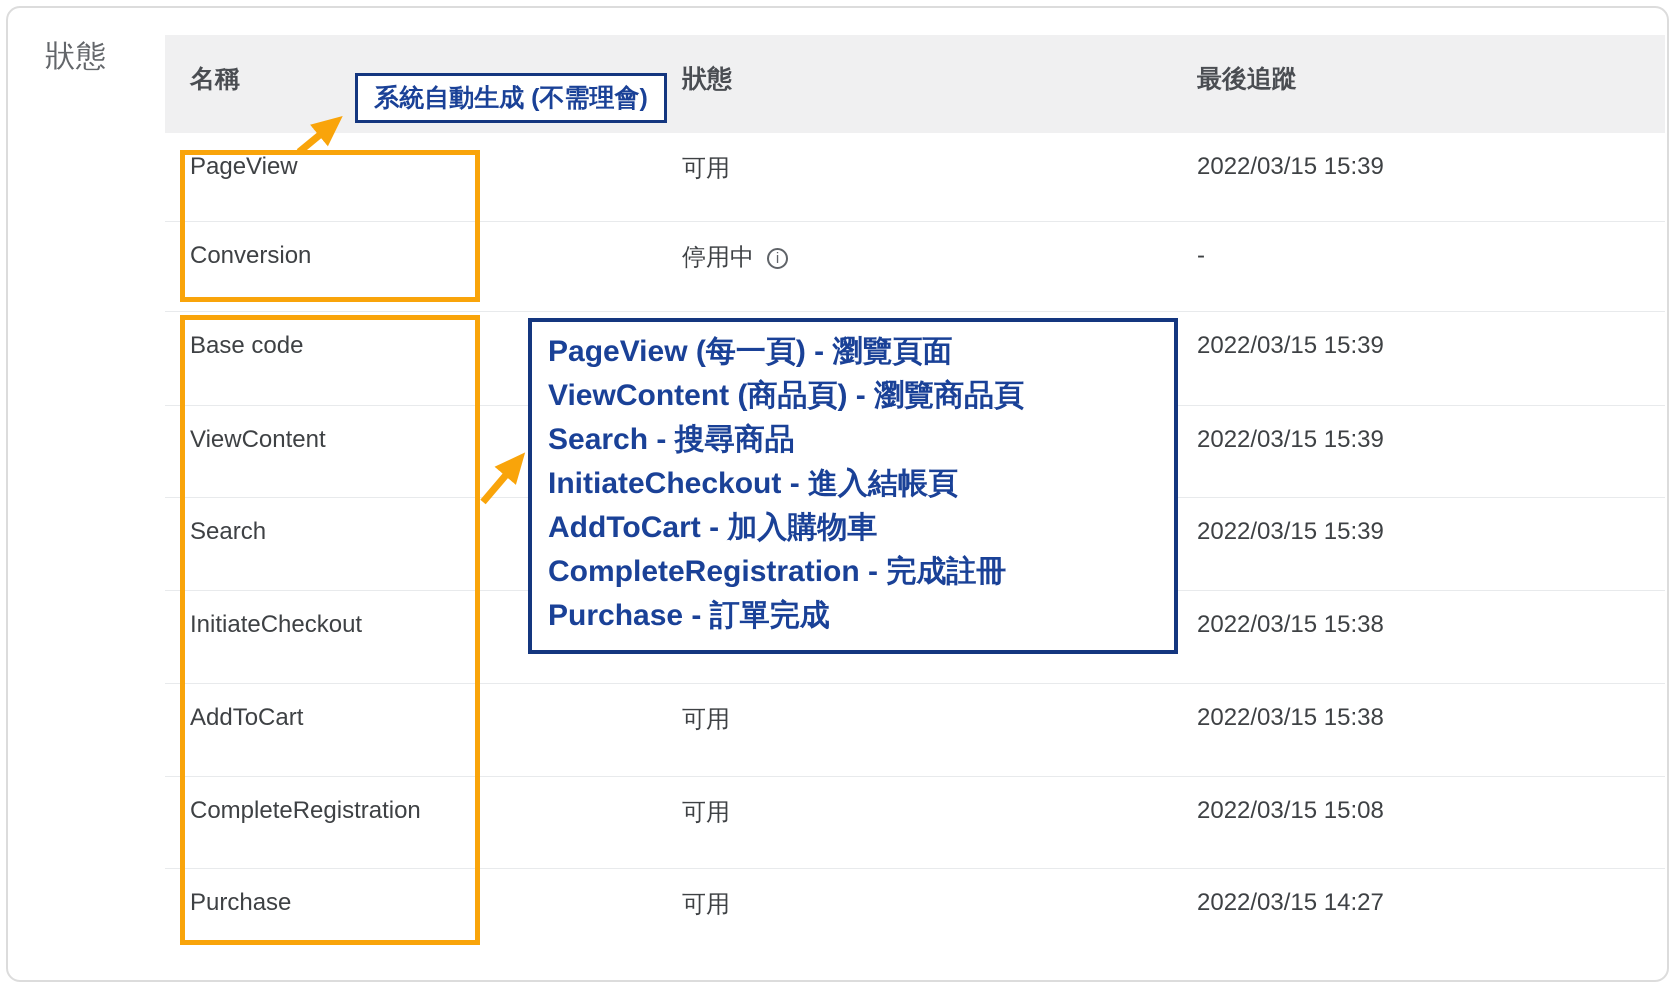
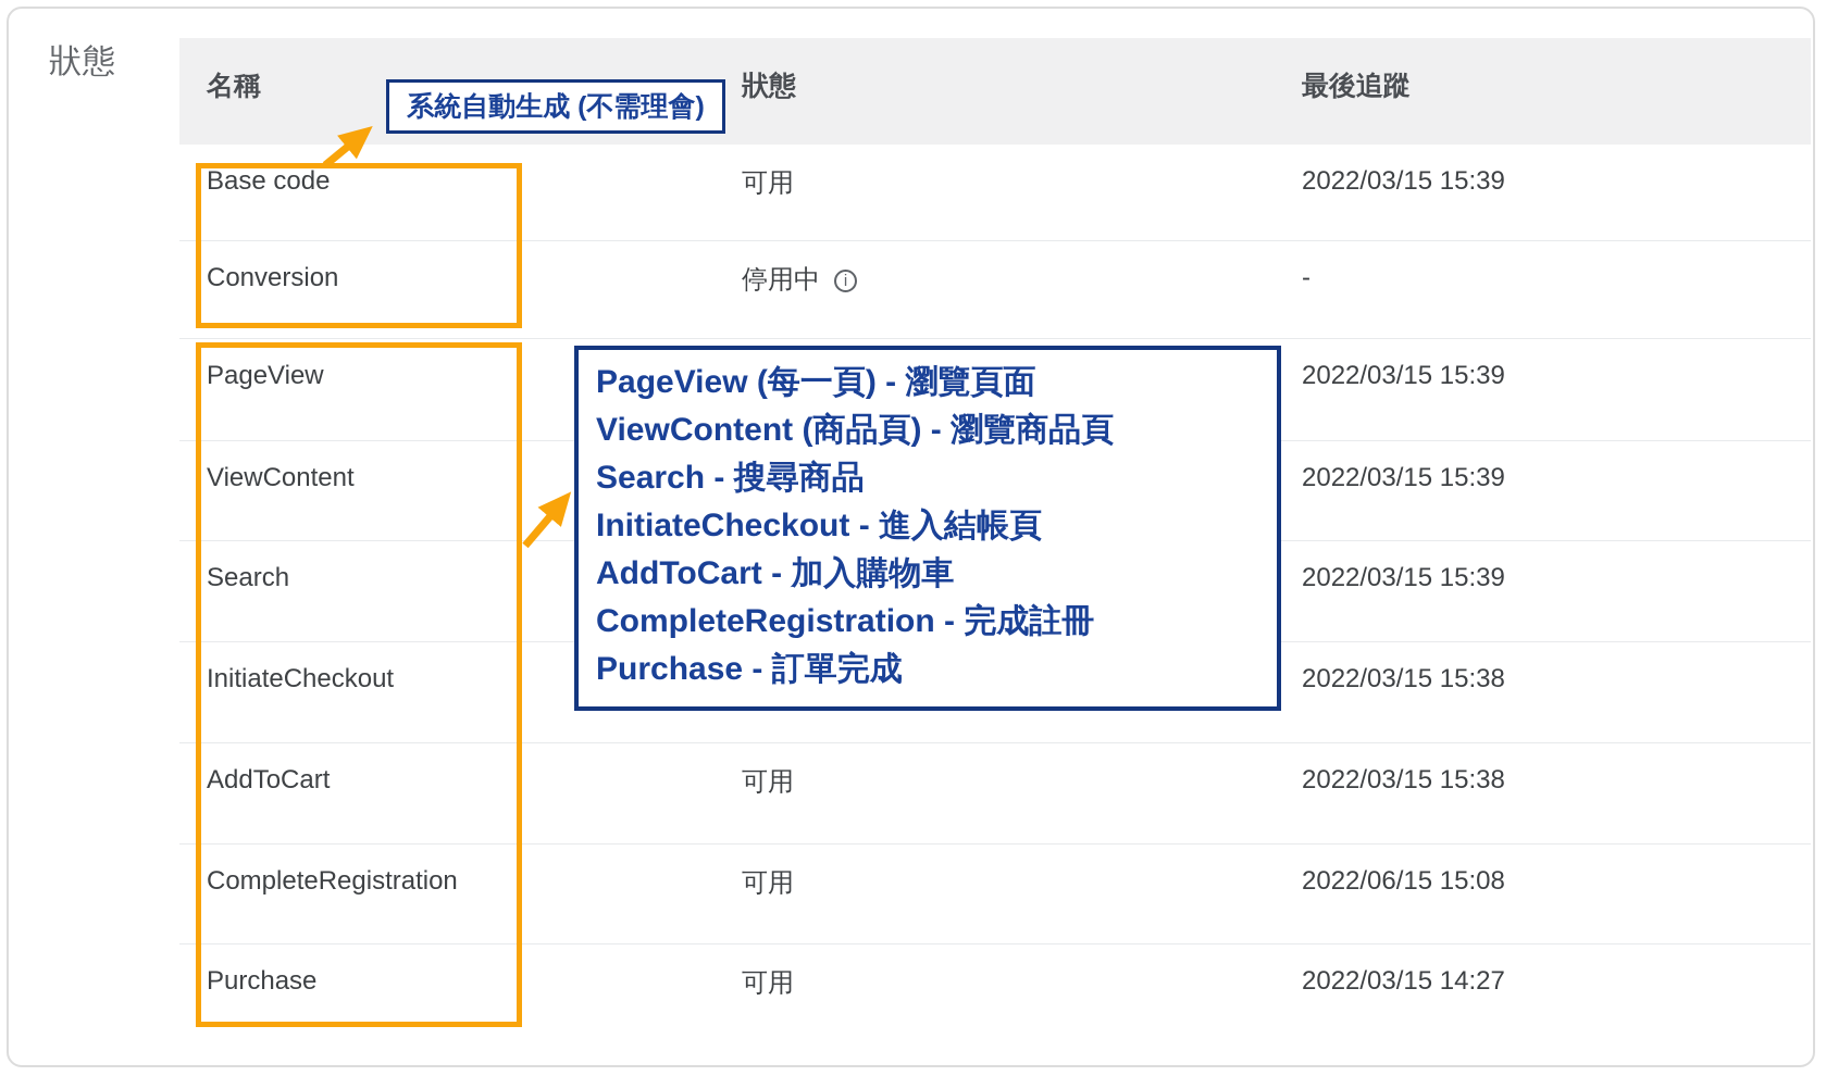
  狀態
  名稱
  狀態
  最後追蹤
- PageView
+ Base code
  可用
  2022/03/15 15:39
  Conversion
  停用中
  i
  -
- Base code
+ PageView
  2022/03/15 15:39
  ViewContent
  2022/03/15 15:39
  Search
  2022/03/15 15:39
  InitiateCheckout
  2022/03/15 15:38
  AddToCart
  可用
  2022/03/15 15:38
  CompleteRegistration
  可用
- 2022/03/15 15:08
+ 2022/06/15 15:08
  Purchase
  可用
  2022/03/15 14:27
  系統自動生成 (不需理會)
  PageView (每一頁) - 瀏覽頁面
  ViewContent (商品頁) - 瀏覽商品頁
  Search - 搜尋商品
  InitiateCheckout - 進入結帳頁
  AddToCart - 加入購物車
  CompleteRegistration - 完成註冊
  Purchase - 訂單完成
